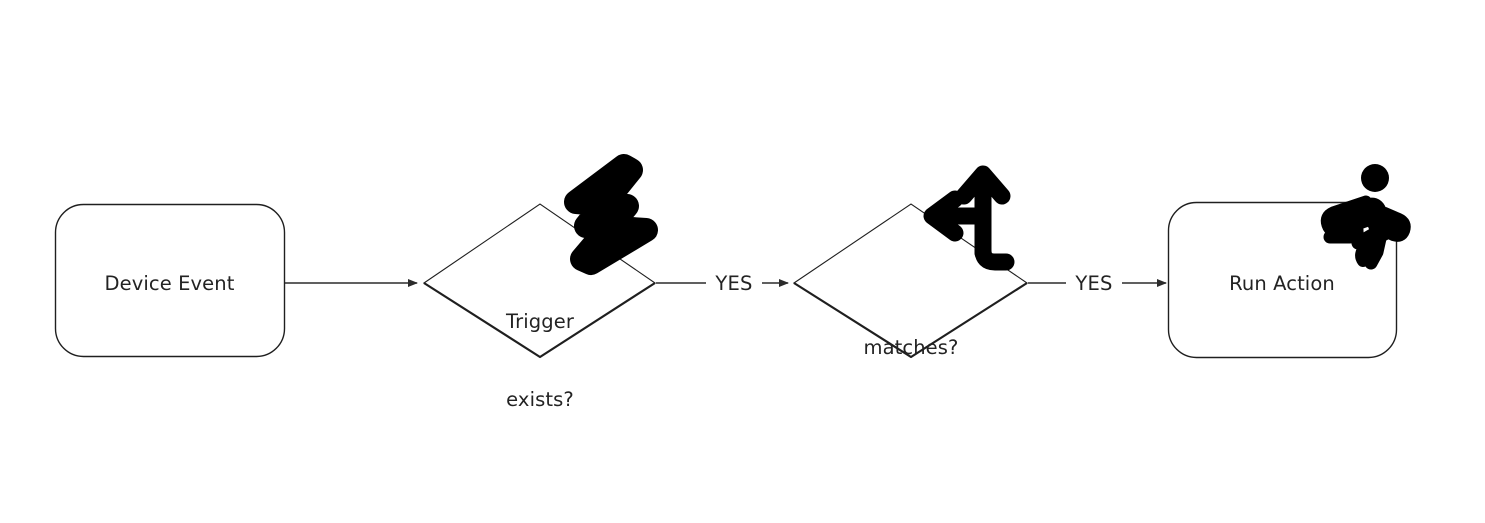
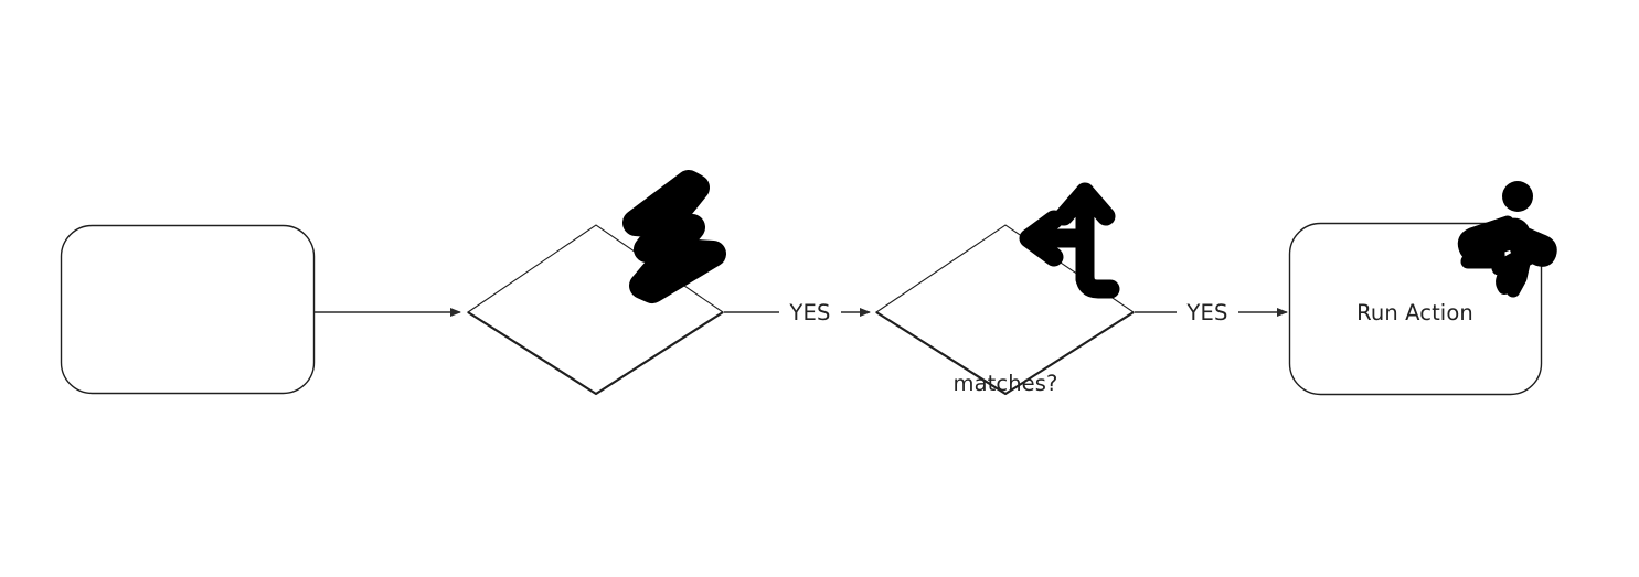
- Device Event
- Trigger
- exists?
  matches?
  Run Action
  YES
  YES
